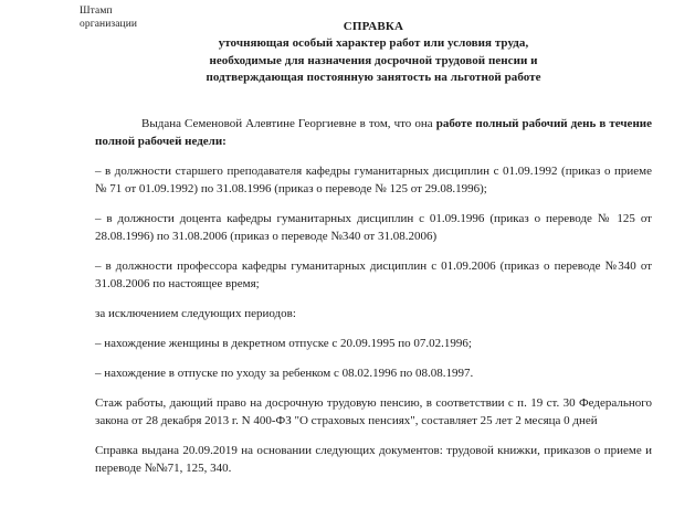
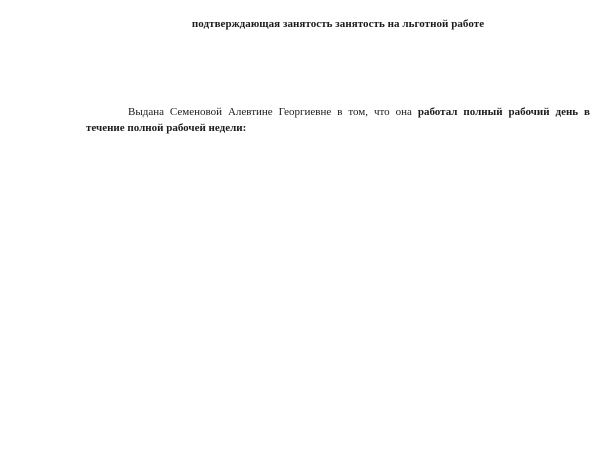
- Штамп
- организации
- СПРАВКА
- уточняющая особый характер работ или условия труда,
- необходимые для назначения досрочной трудовой пенсии и
- подтверждающая постоянную занятость на льготной работе
+ подтверждающая занятость занятость на льготной работе
- Выдана Семеновой Алевтине Георгиевне в том, что она работе полный рабочий день в течение полной рабочей недели:
+ Выдана Семеновой Алевтине Георгиевне в том, что она работал полный рабочий день в течение полной рабочей недели:
- – в должности старшего преподавателя кафедры гуманитарных дисциплин с 01.09.1992 (приказ о приеме № 71 от 01.09.1992) по 31.08.1996 (приказ о переводе № 125 от 29.08.1996);
- – в должности доцента кафедры гуманитарных дисциплин с 01.09.1996 (приказ о переводе № 125 от 28.08.1996) по 31.08.2006 (приказ о переводе №340 от 31.08.2006)
- – в должности профессора кафедры гуманитарных дисциплин с 01.09.2006 (приказ о переводе №340 от 31.08.2006 по настоящее время;
- за исключением следующих периодов:
- – нахождение женщины в декретном отпуске с 20.09.1995 по 07.02.1996;
- – нахождение в отпуске по уходу за ребенком с 08.02.1996 по 08.08.1997.
- Стаж работы, дающий право на досрочную трудовую пенсию, в соответствии с п. 19 ст. 30 Федерального закона от 28 декабря 2013 г. N 400-ФЗ "О страховых пенсиях", составляет 25 лет 2 месяца 0 дней
- Справка выдана 20.09.2019 на основании следующих документов: трудовой книжки, приказов о приеме и переводе №№71, 125, 340.
